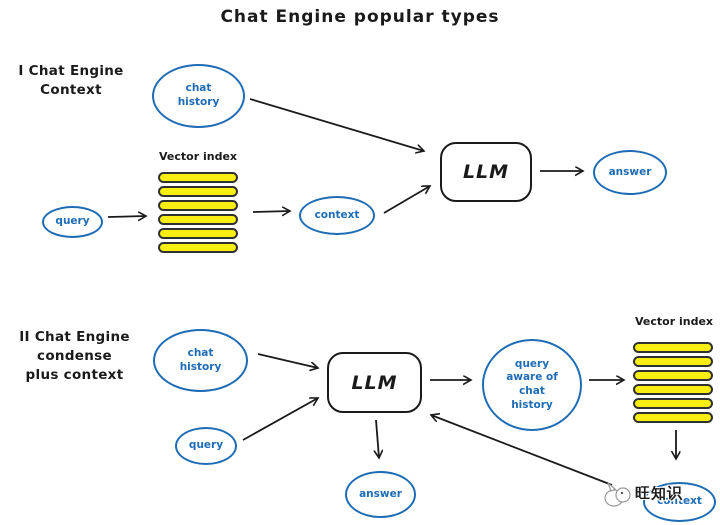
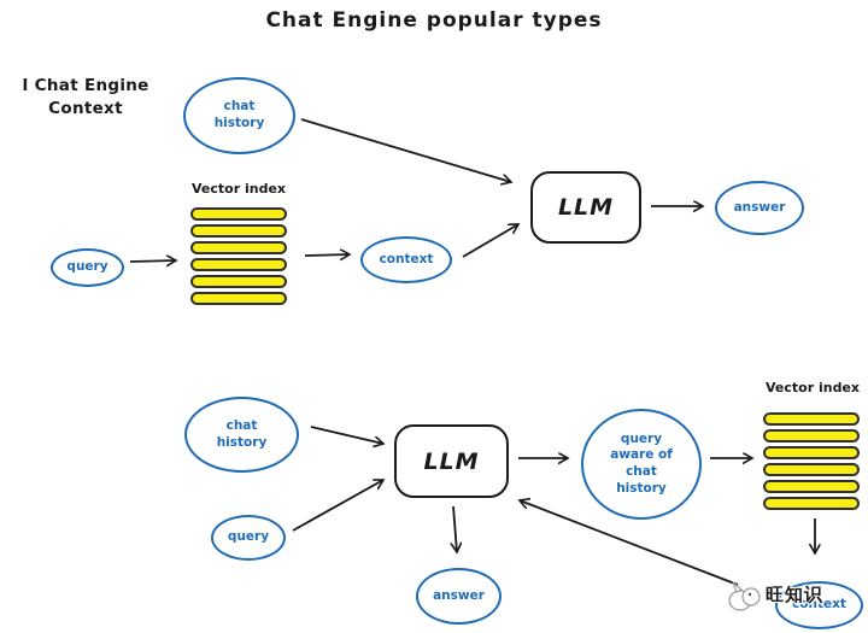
  Chat Engine popular types
  I Chat Engine
  Context
  chat
  history
  Vector index
  query
  context
  LLM
  answer
- II Chat Engine
- condense
- plus context
  chat
  history
  query
  LLM
  answer
  query
  aware of
  chat
  history
  Vector index
  context
  旺知识
